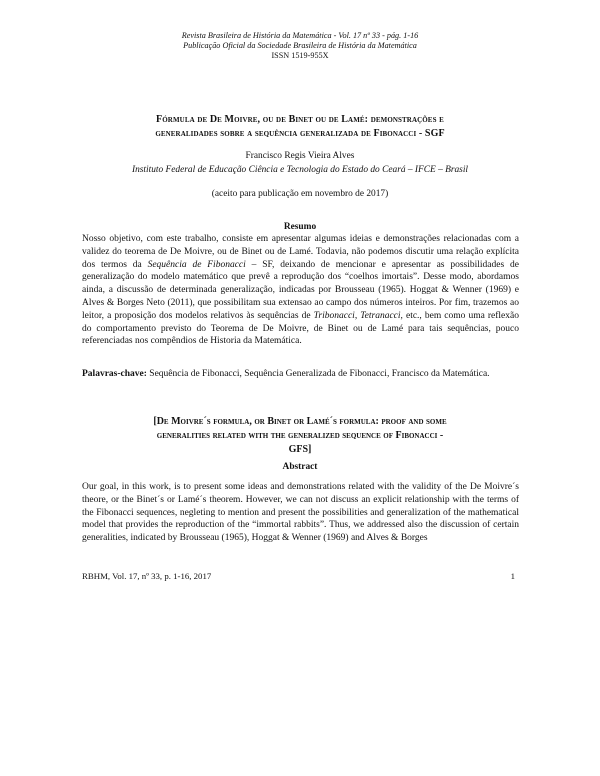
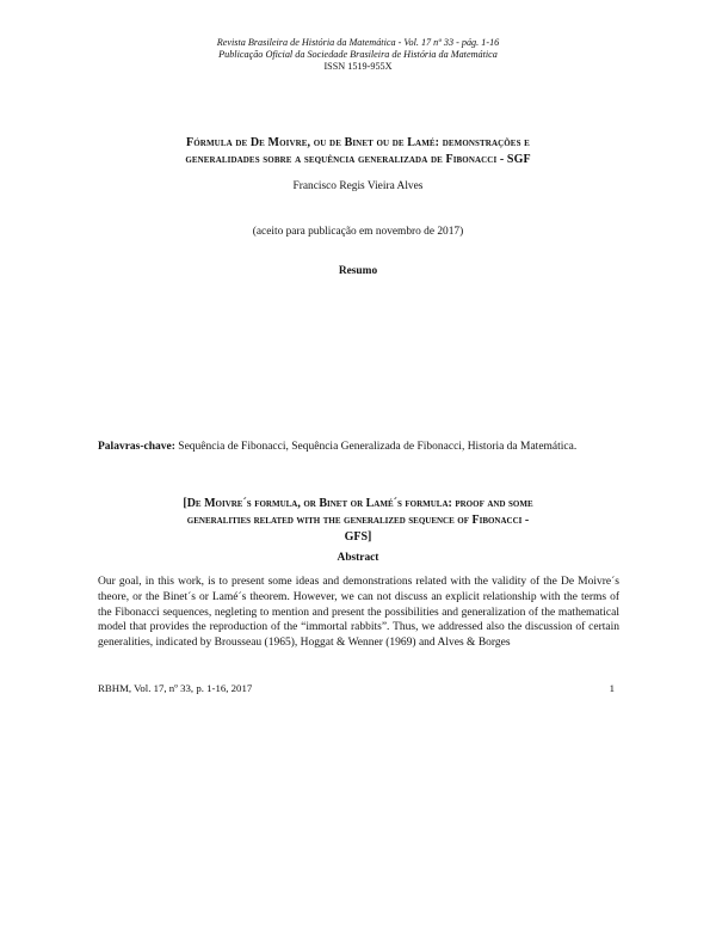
  Revista Brasileira de História da Matemática - Vol. 17 nº 33 - pág. 1-16
  Publicação Oficial da Sociedade Brasileira de História da Matemática
  ISSN 1519-955X
  Fórmula de De Moivre, ou de Binet ou de Lamé: demonstrações e
  generalidades sobre a sequência generalizada de Fibonacci - SGF
  Francisco Regis Vieira Alves
- Instituto Federal de Educação Ciência e Tecnologia do Estado do Ceará – IFCE – Brasil
  (aceito para publicação em novembro de 2017)
  Resumo
- Nosso objetivo, com este trabalho, consiste em apresentar algumas ideias e demonstrações relacionadas com a validez do teorema de De Moivre, ou de Binet ou de Lamé. Todavia, não podemos discutir uma relação explícita dos termos da Sequência de Fibonacci – SF, deixando de mencionar e apresentar as possibilidades de generalização do modelo matemático que prevê a reprodução dos “coelhos imortais”. Desse modo, abordamos ainda, a discussão de determinada generalização, indicadas por Brousseau (1965). Hoggat & Wenner (1969) e Alves & Borges Neto (2011), que possibilitam sua extensao ao campo dos números inteiros. Por fim, trazemos ao leitor, a proposição dos modelos relativos às sequências de Tribonacci, Tetranacci, etc., bem como uma reflexão do comportamento previsto do Teorema de De Moivre, de Binet ou de Lamé para tais sequências, pouco referenciadas nos compêndios de Historia da Matemática.
- Palavras-chave: Sequência de Fibonacci, Sequência Generalizada de Fibonacci, Francisco da Matemática.
+ Palavras-chave: Sequência de Fibonacci, Sequência Generalizada de Fibonacci, Historia da Matemática.
  [De Moivre´s formula, or Binet or Lamé´s formula: proof and some
  generalities related with the generalized sequence of Fibonacci -
  GFS]
  Abstract
  Our goal, in this work, is to present some ideas and demonstrations related with the validity of the De Moivre´s theore, or the Binet´s or Lamé´s theorem. However, we can not discuss an explicit relationship with the terms of the Fibonacci sequences, negleting to mention and present the possibilities and generalization of the mathematical model that provides the reproduction of the “immortal rabbits”. Thus, we addressed also the discussion of certain generalities, indicated by Brousseau (1965), Hoggat & Wenner (1969) and Alves & Borges
  RBHM, Vol. 17, nº 33, p. 1-16, 2017
  1
